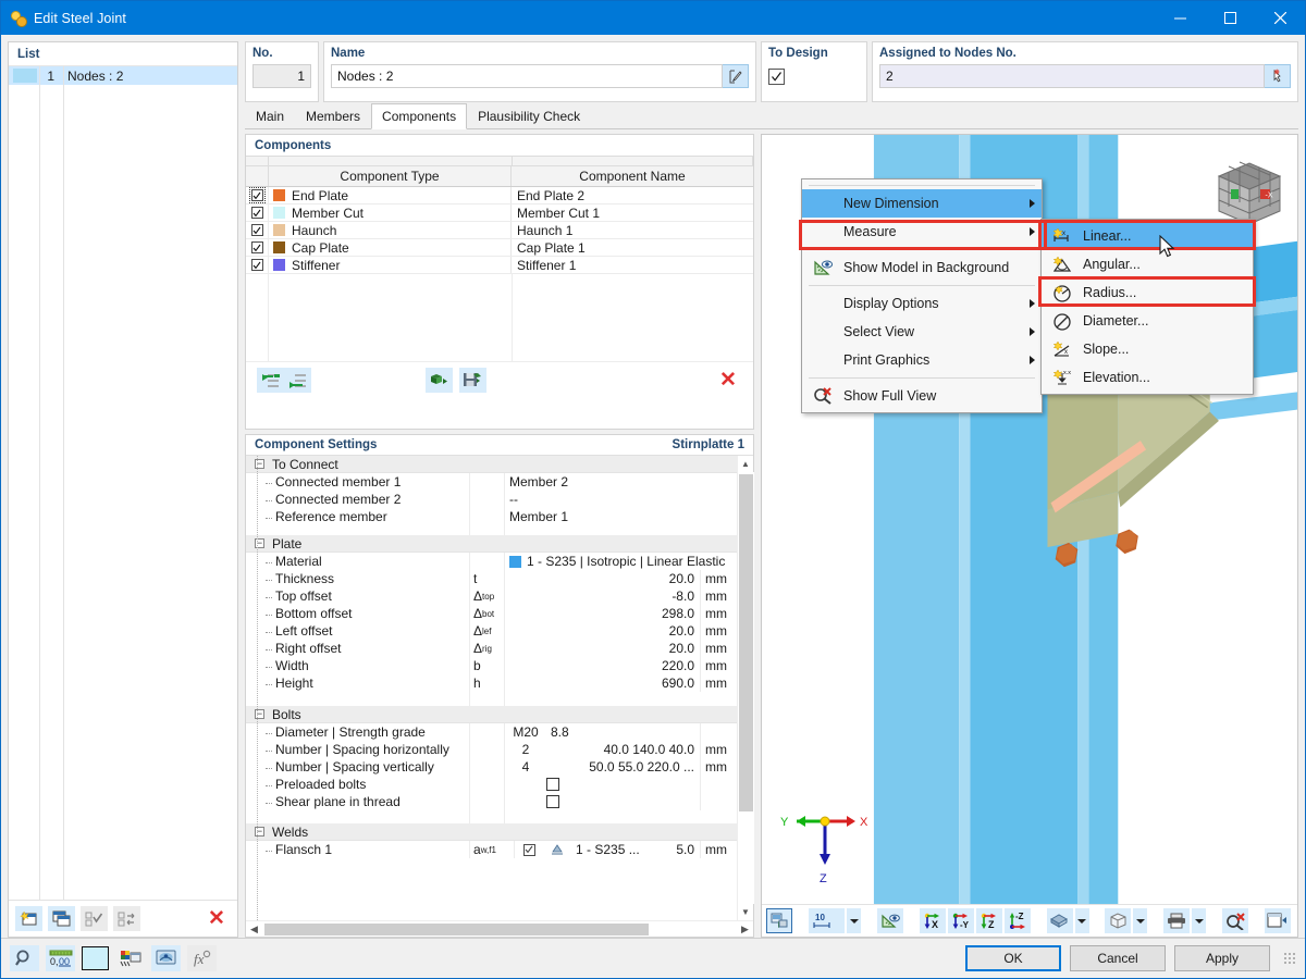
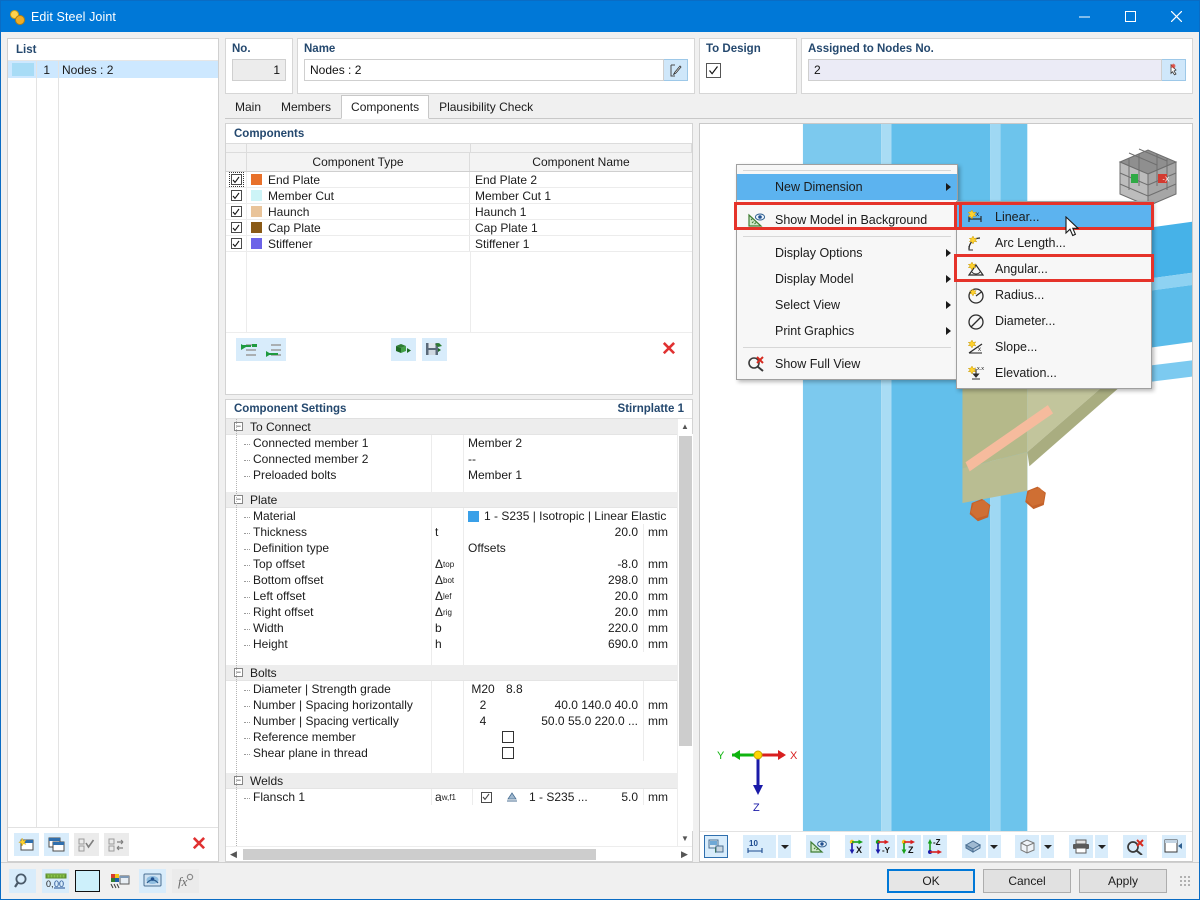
  Edit Steel Joint
  List
  1
  Nodes : 2
  ✕
  No.
  1
  Name
  Nodes : 2
  To Design
  Assigned to Nodes No.
  2
  Main
  Members
  Components
  Plausibility Check
  Components
  Component Type
  Component Name
  End Plate
  End Plate 2
  Member Cut
  Member Cut 1
  Haunch
  Haunch 1
  Cap Plate
  Cap Plate 1
  Stiffener
  Stiffener 1
  ✕
  Component Settings
  Stirnplatte 1
  −
  To Connect
  Connected member 1
  Member 2
  Connected member 2
  --
- Reference member
+ Preloaded bolts
  Member 1
  −
  Plate
  Material
  1 - S235 | Isotropic | Linear Elastic
  Thickness
  t
  20.0
  mm
+ Definition type
+ Offsets
  Top offset
  Δ
  top
  -8.0
  mm
  Bottom offset
  Δ
  bot
  298.0
  mm
  Left offset
  Δ
  lef
  20.0
  mm
  Right offset
  Δ
  rig
  20.0
  mm
  Width
  b
  220.0
  mm
  Height
  h
  690.0
  mm
  −
  Bolts
  Diameter | Strength grade
  M20
  8.8
  Number | Spacing horizontally
  2
  40.0 140.0 40.0
  mm
  Number | Spacing vertically
  4
  50.0 55.0 220.0 ...
  mm
- Preloaded bolts
+ Reference member
  Shear plane in thread
  −
  Welds
  Flansch 1
  a
  w,f1
  1 - S235 ...
  5.0
  mm
  ▲
  ▼
  ◀
  ▶
  Y
  X
  Z
  New Dimension
- Measure
  Show Model in Background
  Display Options
+ Display Model
  Select View
  Print Graphics
  Show Full View
  Linear...
+ Arc Length...
  Angular...
  Radius...
  Diameter...
  Slope...
  Elevation...
  10
  X
  -Y
  Z
  -Z
  0,
  00
  fx
  OK
  Cancel
  Apply
